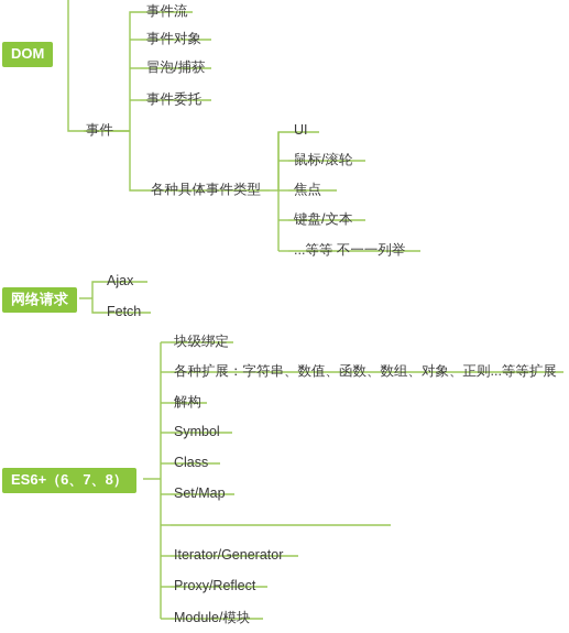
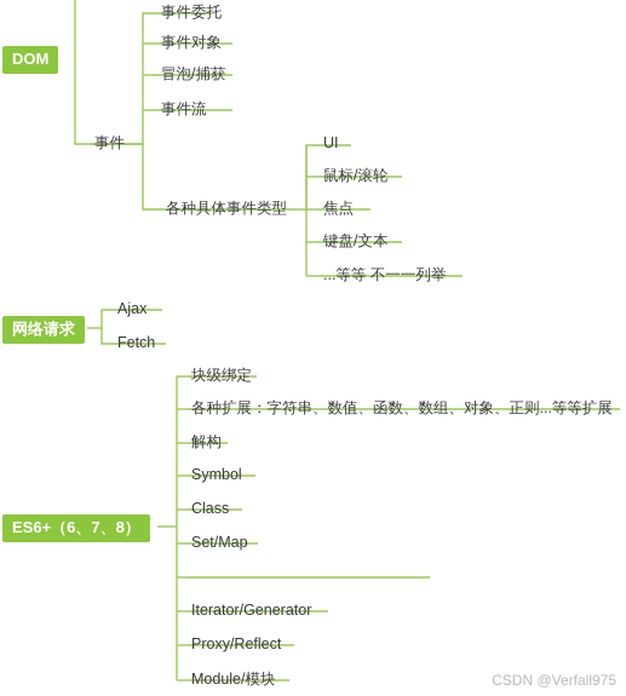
  DOM
  网络请求
  ES6+（6、7、8）
  事件
- 事件流
+ 事件委托
  事件对象
  冒泡/捕获
- 事件委托
+ 事件流
  各种具体事件类型
  UI
  鼠标/滚轮
  焦点
  键盘/文本
  ...等等 不一一列举
  Ajax
  Fetch
  块级绑定
  各种扩展：字符串、数值、函数、数组、对象、正则...等等扩展
  解构
  Symbol
  Class
  Set/Map
  Iterator/Generator
  Proxy/Reflect
  Module/模块
+ CSDN @Verfall975
